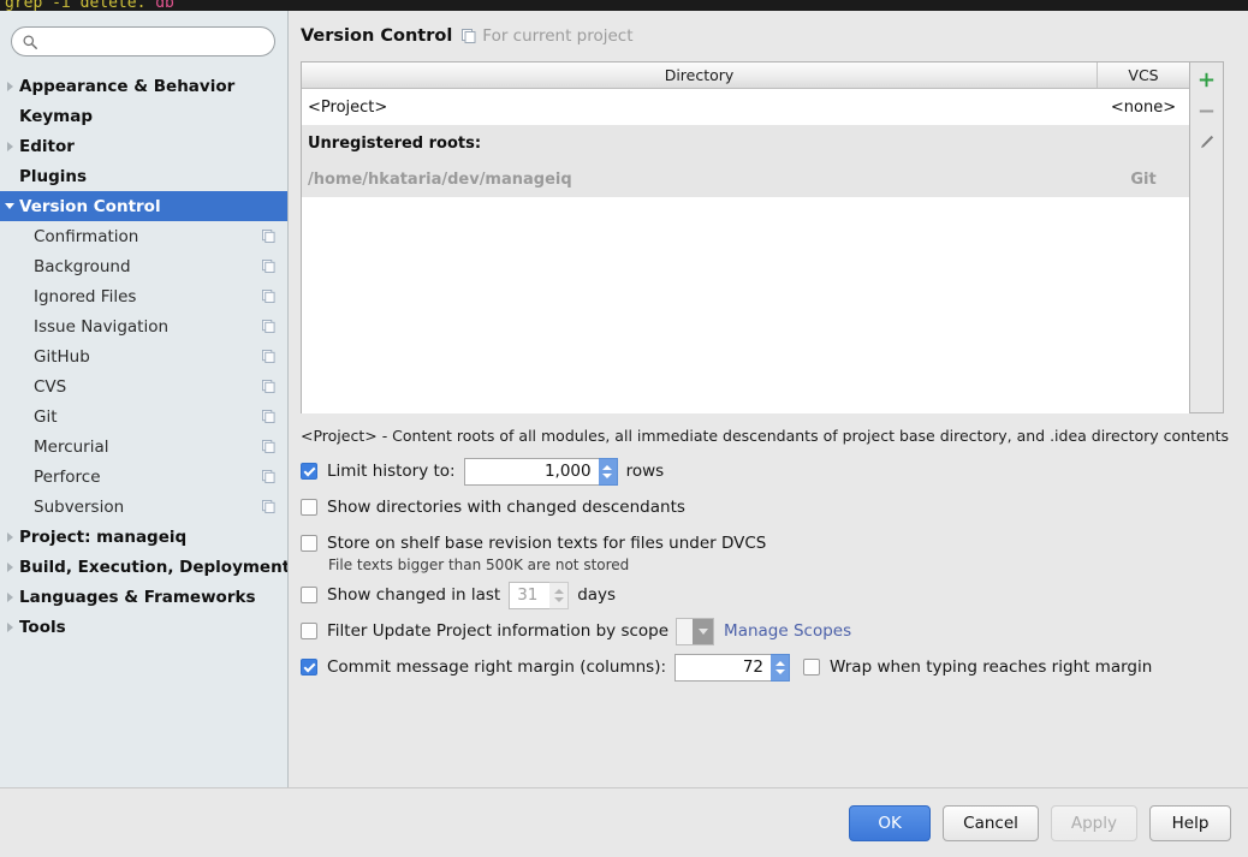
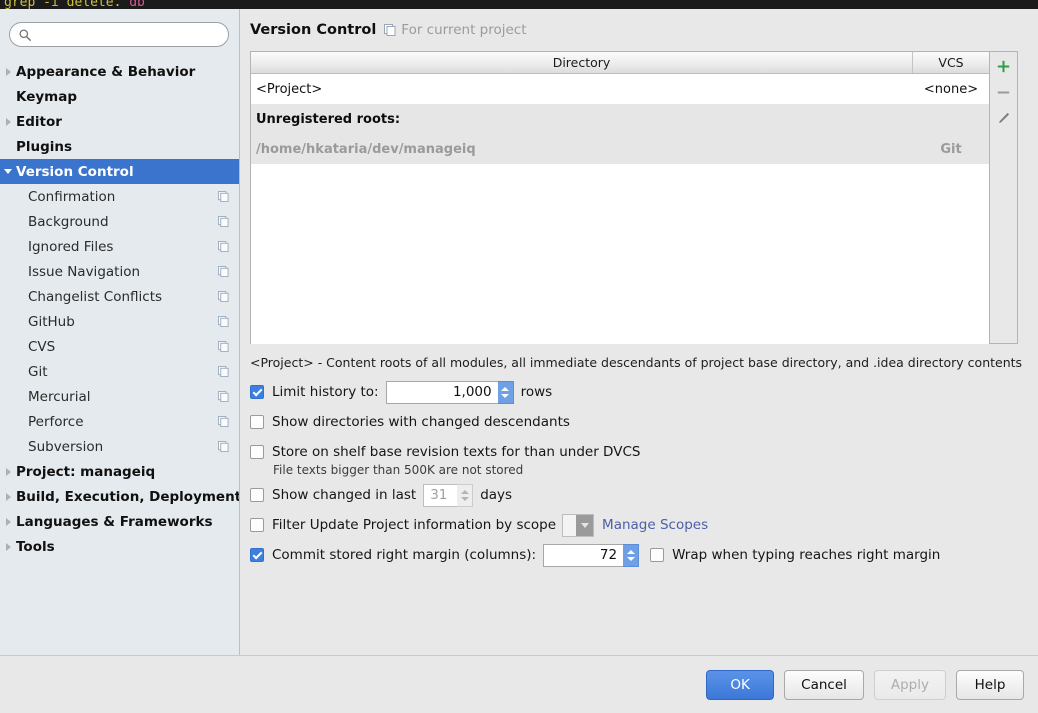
  grep -i delete. db
  Appearance & Behavior
  Keymap
  Editor
  Plugins
  Version Control
  Confirmation
  Background
  Ignored Files
  Issue Navigation
+ Changelist Conflicts
  GitHub
  CVS
  Git
  Mercurial
  Perforce
  Subversion
  Project: manageiq
  Build, Execution, Deployment
  Languages & Frameworks
  Tools
  Version Control
  For current project
  Directory
  VCS
  <Project>
  <none>
  Unregistered roots:
  /home/hkataria/dev/manageiq
  Git
  <Project> - Content roots of all modules, all immediate descendants of project base directory, and .idea directory contents
  Limit history to:
  1,000
  rows
  Show directories with changed descendants
- Store on shelf base revision texts for files under DVCS
+ Store on shelf base revision texts for than under DVCS
  File texts bigger than 500K are not stored
  Show changed in last
  31
  days
  Filter Update Project information by scope
  Manage Scopes
- Commit message right margin (columns):
+ Commit stored right margin (columns):
  72
  Wrap when typing reaches right margin
  OK
  Cancel
  Apply
  Help
